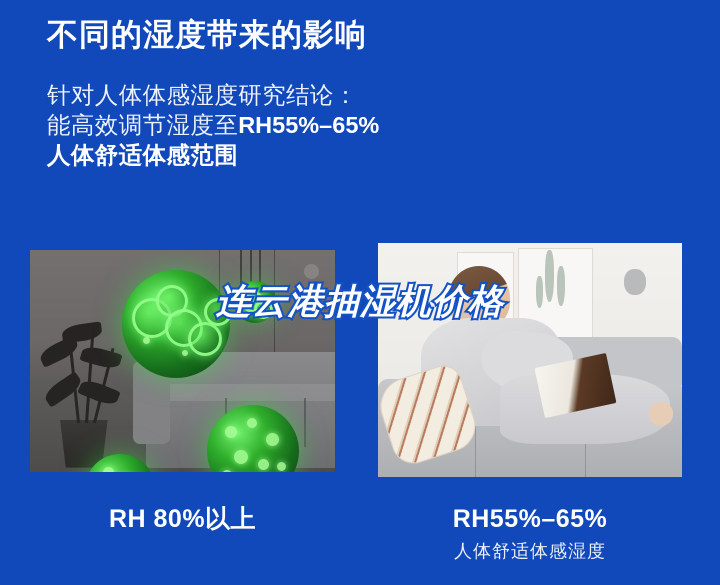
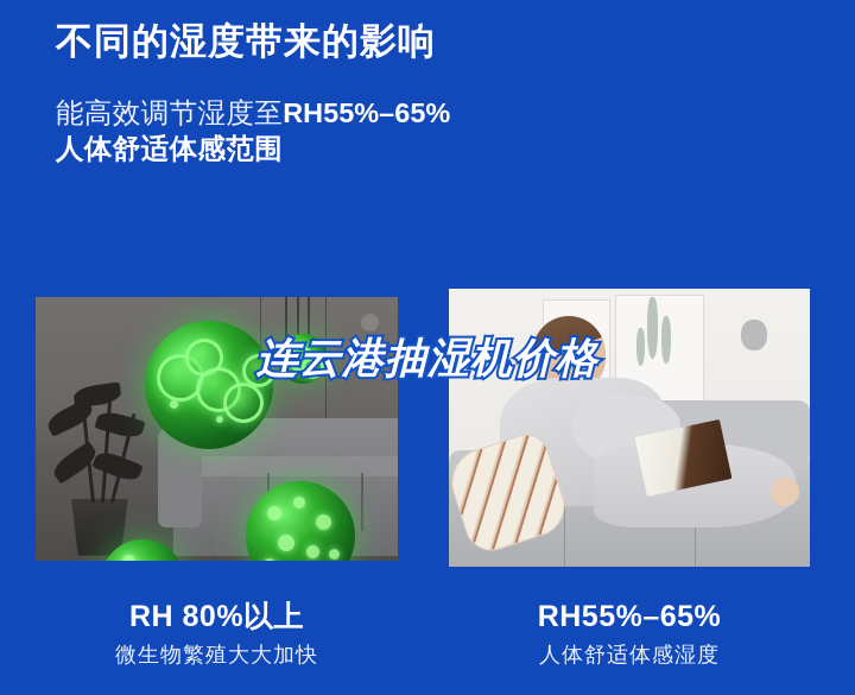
  不同的湿度带来的影响
- 针对人体体感湿度研究结论：
  能高效调节湿度至RH55%–65%
  人体舒适体感范围
  连云港抽湿机价格
  RH 80%以上
+ 微生物繁殖大大加快
  RH55%–65%
  人体舒适体感湿度
